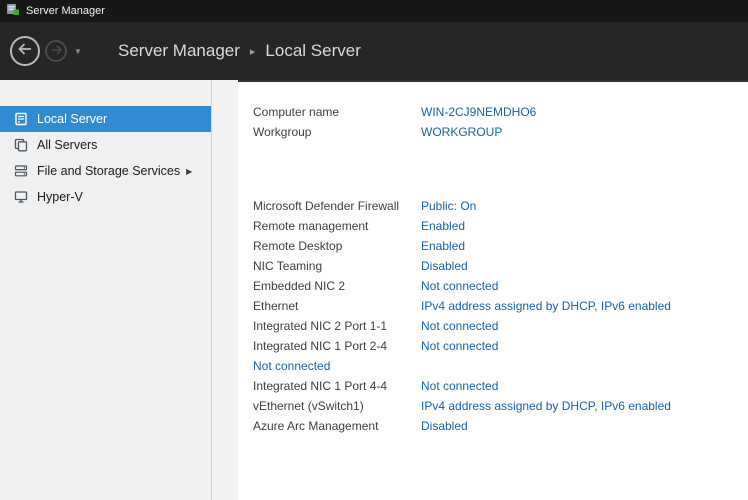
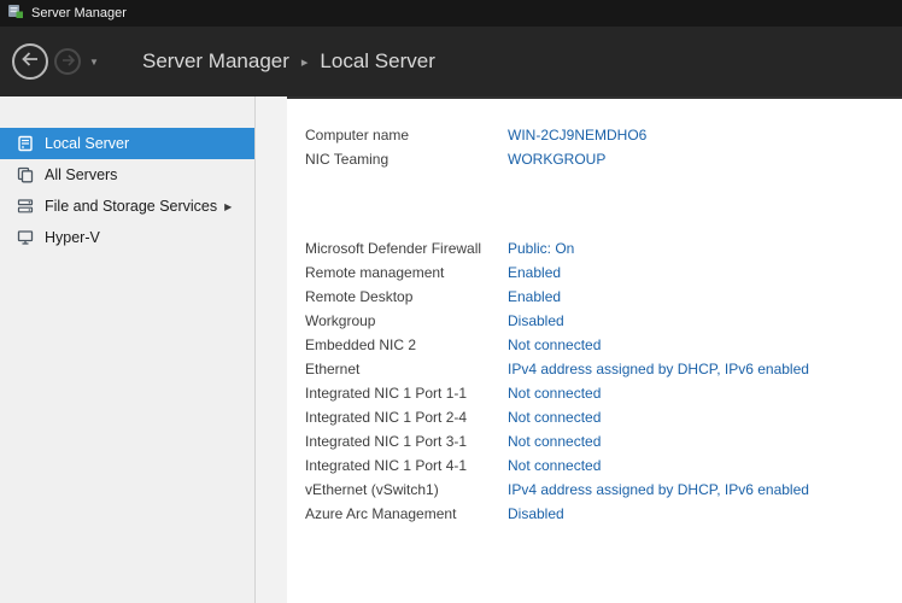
  Server Manager
  ▼
  Server Manager
  ▸
  Local Server
  Local Server
  All Servers
  File and Storage Services
  ▶
  Hyper-V
  Computer name
  WIN-2CJ9NEMDHO6
- Workgroup
+ NIC Teaming
  WORKGROUP
  Microsoft Defender Firewall
  Public: On
  Remote management
  Enabled
  Remote Desktop
  Enabled
- NIC Teaming
+ Workgroup
  Disabled
  Embedded NIC 2
  Not connected
  Ethernet
  IPv4 address assigned by DHCP, IPv6 enabled
- Integrated NIC 2 Port 1-1
+ Integrated NIC 1 Port 1-1
  Not connected
  Integrated NIC 1 Port 2-4
  Not connected
+ Integrated NIC 1 Port 3-1
  Not connected
- Integrated NIC 1 Port 4-4
+ Integrated NIC 1 Port 4-1
  Not connected
  vEthernet (vSwitch1)
  IPv4 address assigned by DHCP, IPv6 enabled
  Azure Arc Management
  Disabled
